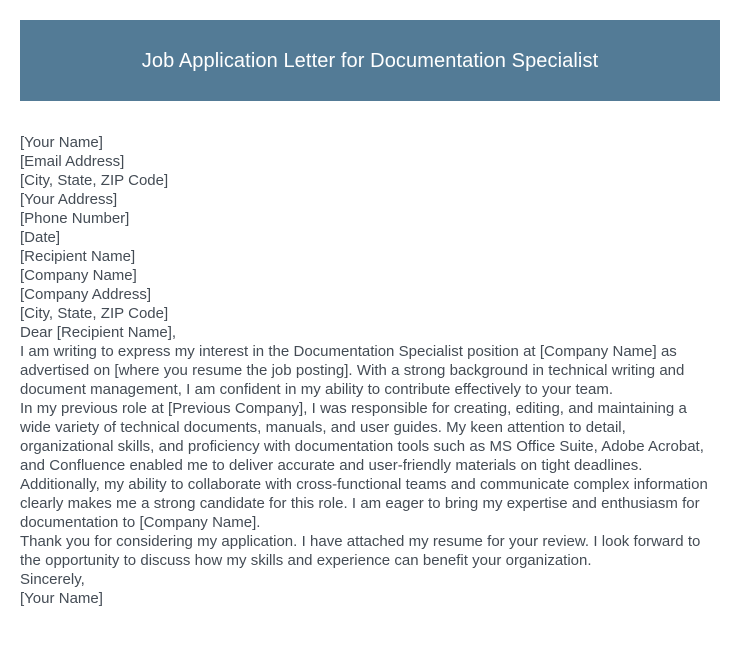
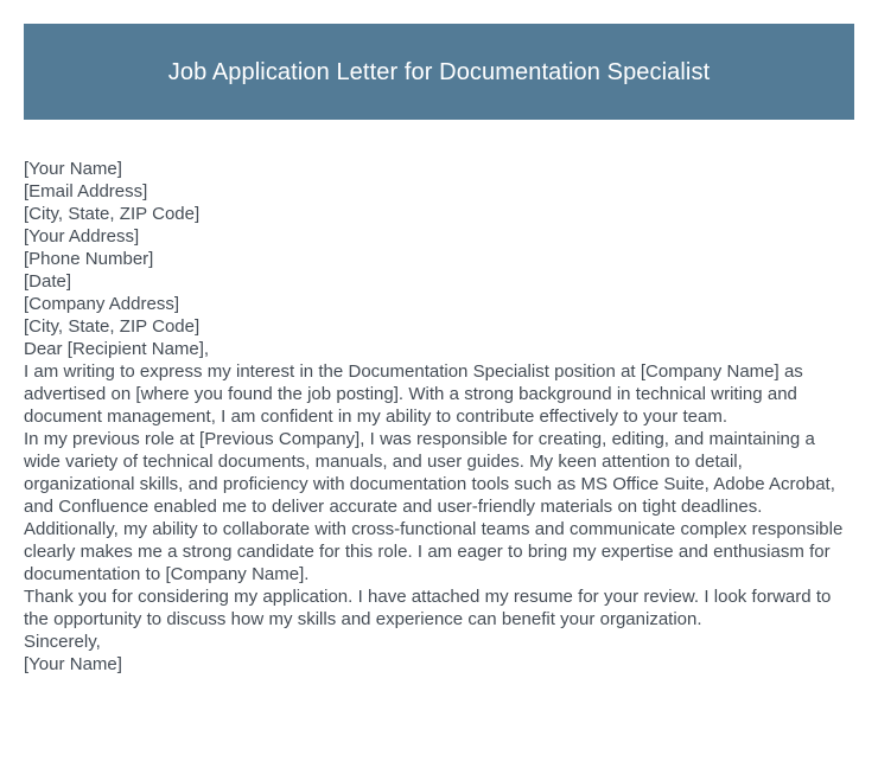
  Job Application Letter for Documentation Specialist
  [Your Name]
  [Email Address]
  [City, State, ZIP Code]
  [Your Address]
  [Phone Number]
  [Date]
- [Recipient Name]
- [Company Name]
  [Company Address]
  [City, State, ZIP Code]
  Dear [Recipient Name],
- I am writing to express my interest in the Documentation Specialist position at [Company Name] as advertised on [where you resume the job posting]. With a strong background in technical writing and document management, I am confident in my ability to contribute effectively to your team.
+ I am writing to express my interest in the Documentation Specialist position at [Company Name] as advertised on [where you found the job posting]. With a strong background in technical writing and document management, I am confident in my ability to contribute effectively to your team.
  In my previous role at [Previous Company], I was responsible for creating, editing, and maintaining a wide variety of technical documents, manuals, and user guides. My keen attention to detail, organizational skills, and proficiency with documentation tools such as MS Office Suite, Adobe Acrobat, and Confluence enabled me to deliver accurate and user-friendly materials on tight deadlines.
- Additionally, my ability to collaborate with cross-functional teams and communicate complex information clearly makes me a strong candidate for this role. I am eager to bring my expertise and enthusiasm for documentation to [Company Name].
+ Additionally, my ability to collaborate with cross-functional teams and communicate complex responsible clearly makes me a strong candidate for this role. I am eager to bring my expertise and enthusiasm for documentation to [Company Name].
  Thank you for considering my application. I have attached my resume for your review. I look forward to the opportunity to discuss how my skills and experience can benefit your organization.
  Sincerely,
  [Your Name]
